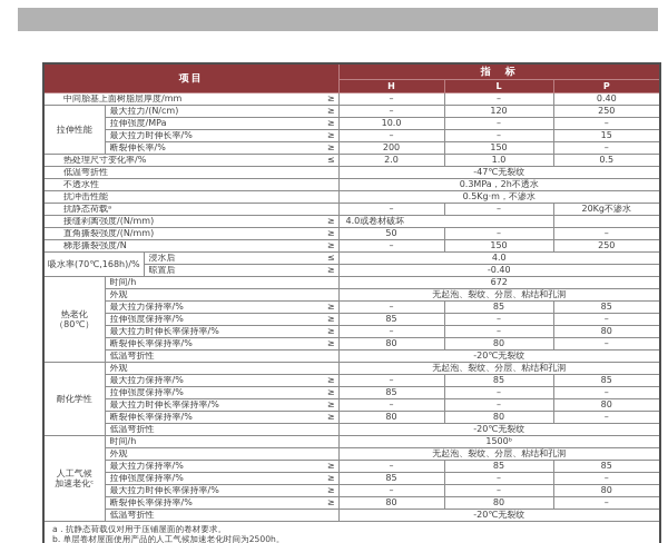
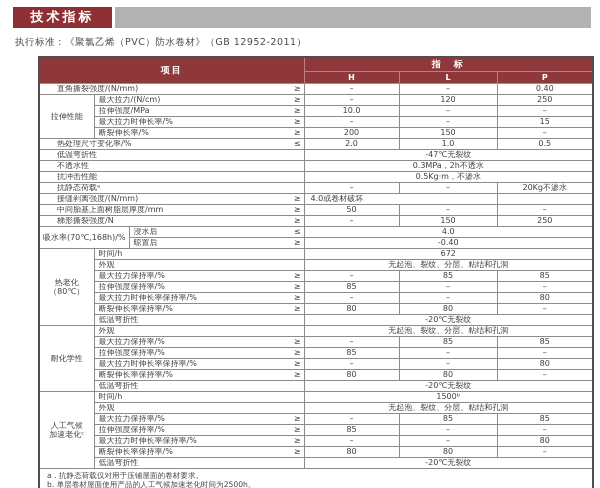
+ 技术指标
+ 执行标准：《聚氯乙烯（PVC）防水卷材》（GB 12952-2011）
  项目	指 标
  H	L	P
- 中间胎基上面树脂层厚度/mm ≥	–	–	0.40
+ 直角撕裂强度/(N/mm) ≥	–	–	0.40
  拉伸性能	最大拉力/(N/cm) ≥	–	120	250
  拉伸强度/MPa ≥	10.0	–	–
  最大拉力时伸长率/% ≥	–	–	15
  断裂伸长率/% ≥	200	150	–
  热处理尺寸变化率/% ≤	2.0	1.0	0.5
  低温弯折性	-47℃无裂纹
  不透水性	0.3MPa，2h不透水
  抗冲击性能	0.5Kg·m，不渗水
  抗静态荷载ᵃ	–	–	20Kg不渗水
  接缝剥离强度/(N/mm) ≥	4.0或卷材破坏
- 直角撕裂强度/(N/mm) ≥	50	–	–
+ 中间胎基上面树脂层厚度/mm ≥	50	–	–
  梯形撕裂强度/N ≥	–	150	250
  吸水率(70℃,168h)/%	浸水后 ≤	4.0
  晾置后 ≥	-0.40
  热老化 （80℃）	时间/h	672
  外观	无起泡、裂纹、分层、粘结和孔洞
  最大拉力保持率/% ≥	–	85	85
  拉伸强度保持率/% ≥	85	–	–
  最大拉力时伸长率保持率/% ≥	–	–	80
  断裂伸长率保持率/% ≥	80	80	–
  低温弯折性	-20℃无裂纹
  耐化学性	外观	无起泡、裂纹、分层、粘结和孔洞
  最大拉力保持率/% ≥	–	85	85
  拉伸强度保持率/% ≥	85	–	–
  最大拉力时伸长率保持率/% ≥	–	–	80
  断裂伸长率保持率/% ≥	80	80	–
  低温弯折性	-20℃无裂纹
  人工气候 加速老化ᶜ	时间/h	1500ᵇ
  外观	无起泡、裂纹、分层、粘结和孔洞
  最大拉力保持率/% ≥	–	85	85
  拉伸强度保持率/% ≥	85	–	–
  最大拉力时伸长率保持率/% ≥	–	–	80
  断裂伸长率保持率/% ≥	80	80	–
  低温弯折性	-20℃无裂纹
  a . 抗静态荷载仅对用于压铺屋面的卷材要求。 b. 单层卷材屋面使用产品的人工气候加速老化时间为2500h。
